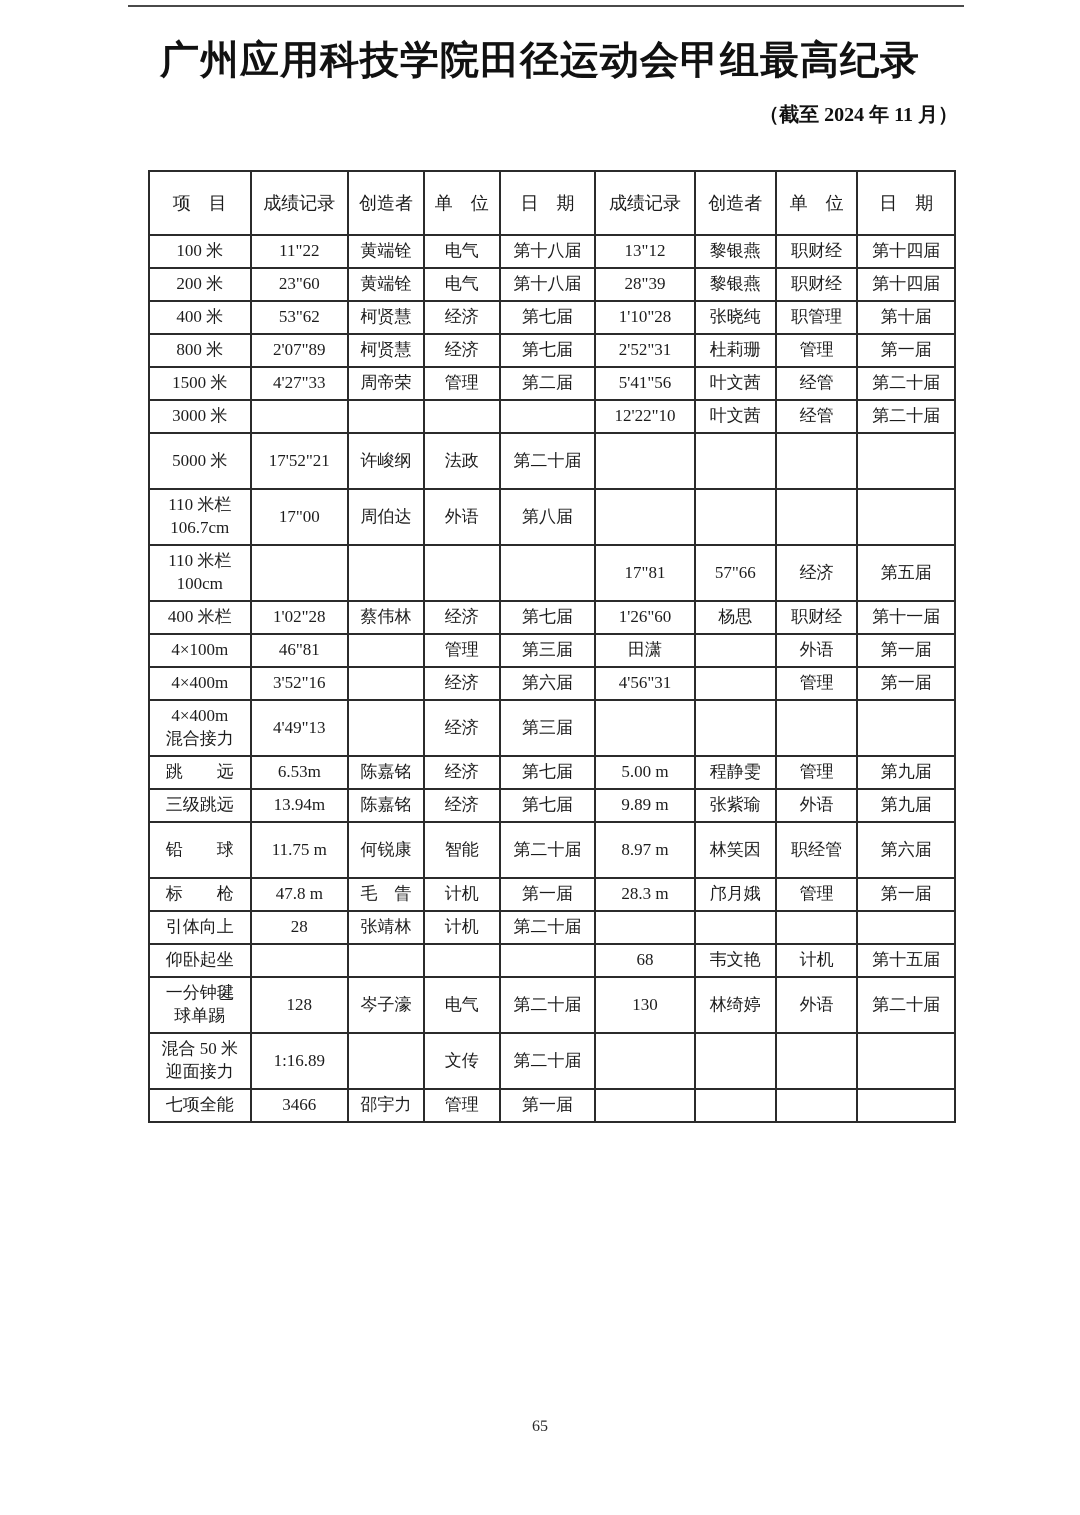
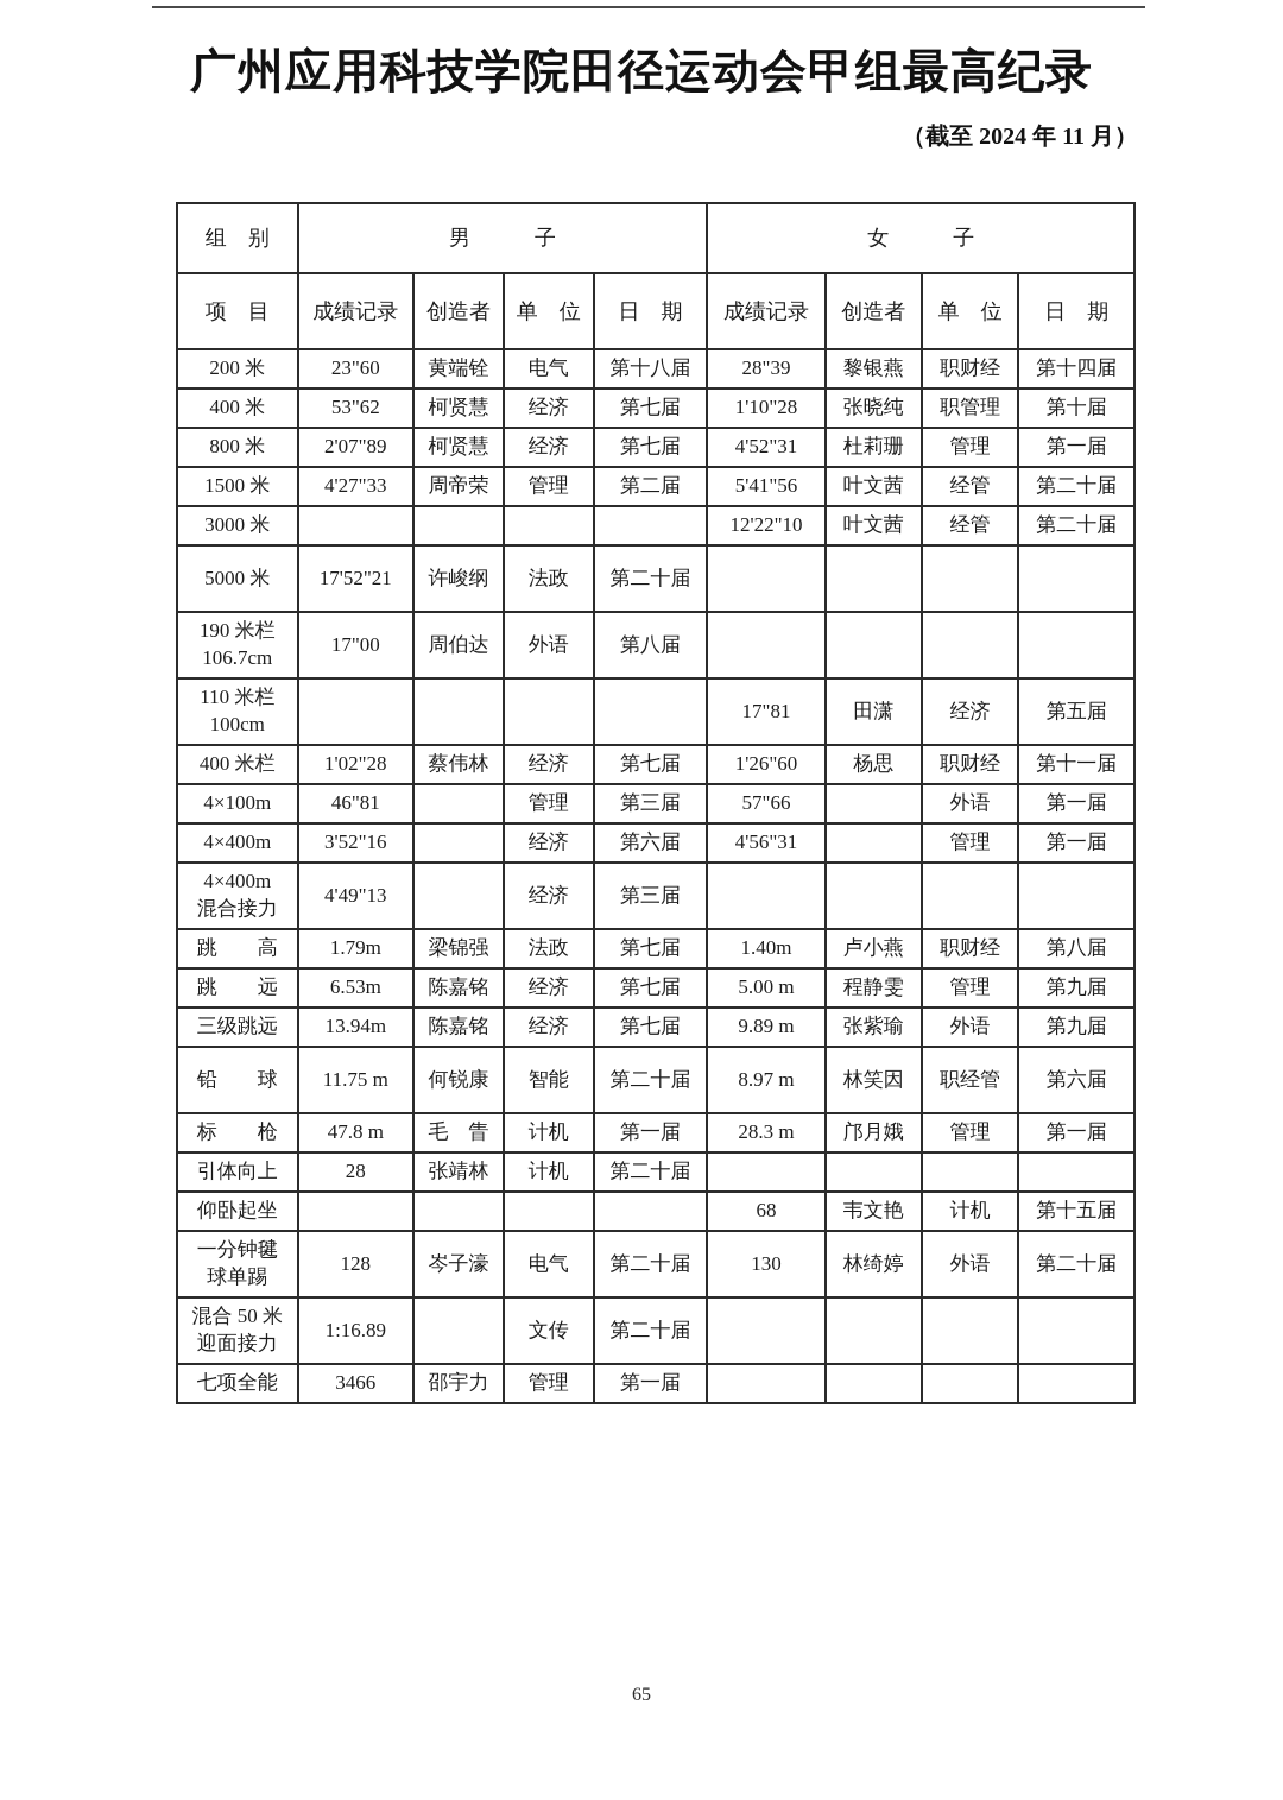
  广州应用科技学院田径运动会甲组最高纪录
  （截至 2024 年 11 月）
+ 组 别	男 子	女 子
  项 目	成绩记录	创造者	单 位	日 期	成绩记录	创造者	单 位	日 期
- 100 米	11"22	黄端铨	电气	第十八届	13"12	黎银燕	职财经	第十四届
  200 米	23"60	黄端铨	电气	第十八届	28"39	黎银燕	职财经	第十四届
  400 米	53"62	柯贤慧	经济	第七届	1'10"28	张晓纯	职管理	第十届
- 800 米	2'07"89	柯贤慧	经济	第七届	2'52"31	杜莉珊	管理	第一届
+ 800 米	2'07"89	柯贤慧	经济	第七届	4'52"31	杜莉珊	管理	第一届
  1500 米	4'27"33	周帝荣	管理	第二届	5'41"56	叶文茜	经管	第二十届
  3000 米					12'22"10	叶文茜	经管	第二十届
  5000 米	17'52"21	许峻纲	法政	第二十届
- 110 米栏 106.7cm	17"00	周伯达	外语	第八届
+ 190 米栏 106.7cm	17"00	周伯达	外语	第八届
- 110 米栏 100cm					17"81	57"66	经济	第五届
+ 110 米栏 100cm					17"81	田潇	经济	第五届
  400 米栏	1'02"28	蔡伟林	经济	第七届	1'26"60	杨思	职财经	第十一届
- 4×100m	46"81		管理	第三届	田潇		外语	第一届
+ 4×100m	46"81		管理	第三届	57"66		外语	第一届
  4×400m	3'52"16		经济	第六届	4'56"31		管理	第一届
  4×400m 混合接力	4'49"13		经济	第三届
+ 跳 高	1.79m	梁锦强	法政	第七届	1.40m	卢小燕	职财经	第八届
  跳 远	6.53m	陈嘉铭	经济	第七届	5.00 m	程静雯	管理	第九届
  三级跳远	13.94m	陈嘉铭	经济	第七届	9.89 m	张紫瑜	外语	第九届
  铅 球	11.75 m	何锐康	智能	第二十届	8.97 m	林笑因	职经管	第六届
  标 枪	47.8 m	毛 眚	计机	第一届	28.3 m	邝月娥	管理	第一届
  引体向上	28	张靖林	计机	第二十届
  仰卧起坐					68	韦文艳	计机	第十五届
  一分钟毽 球单踢	128	岑子濠	电气	第二十届	130	林绮婷	外语	第二十届
  混合 50 米 迎面接力	1:16.89		文传	第二十届
  七项全能	3466	邵宇力	管理	第一届
  65
